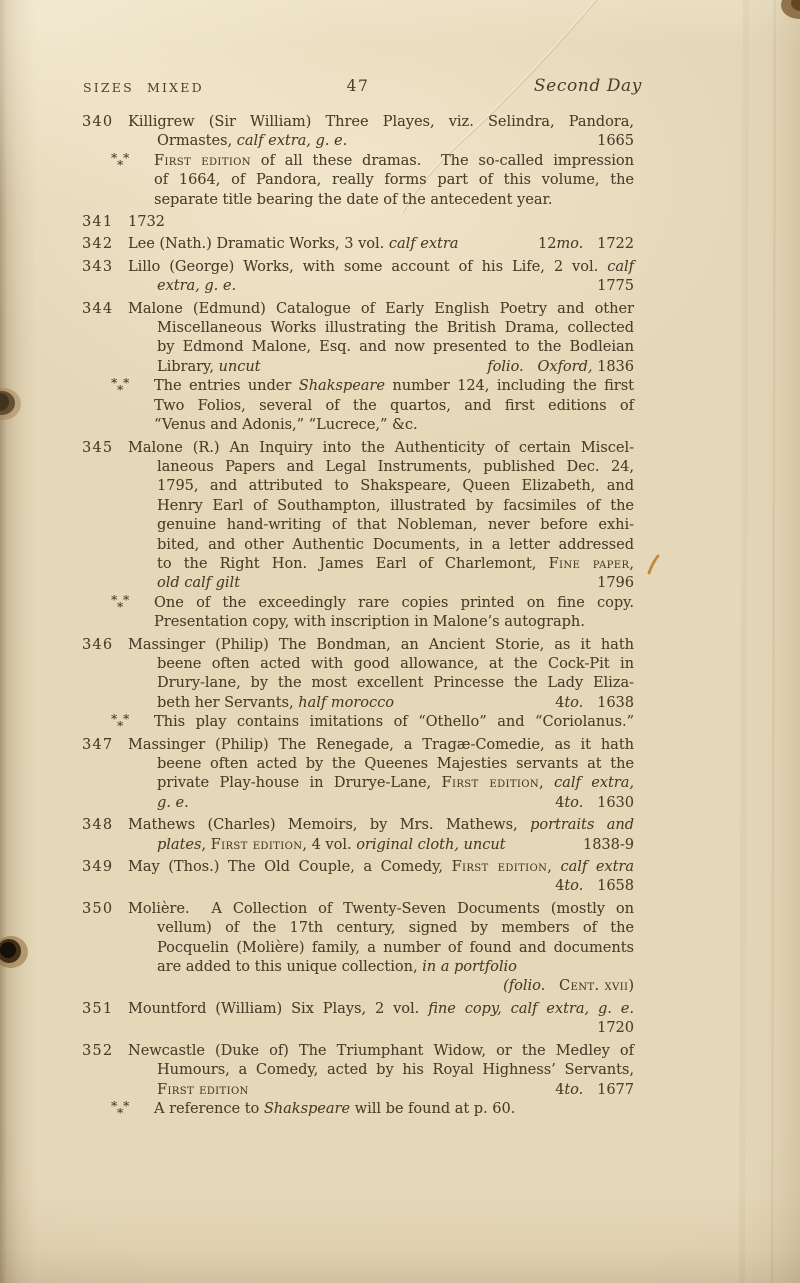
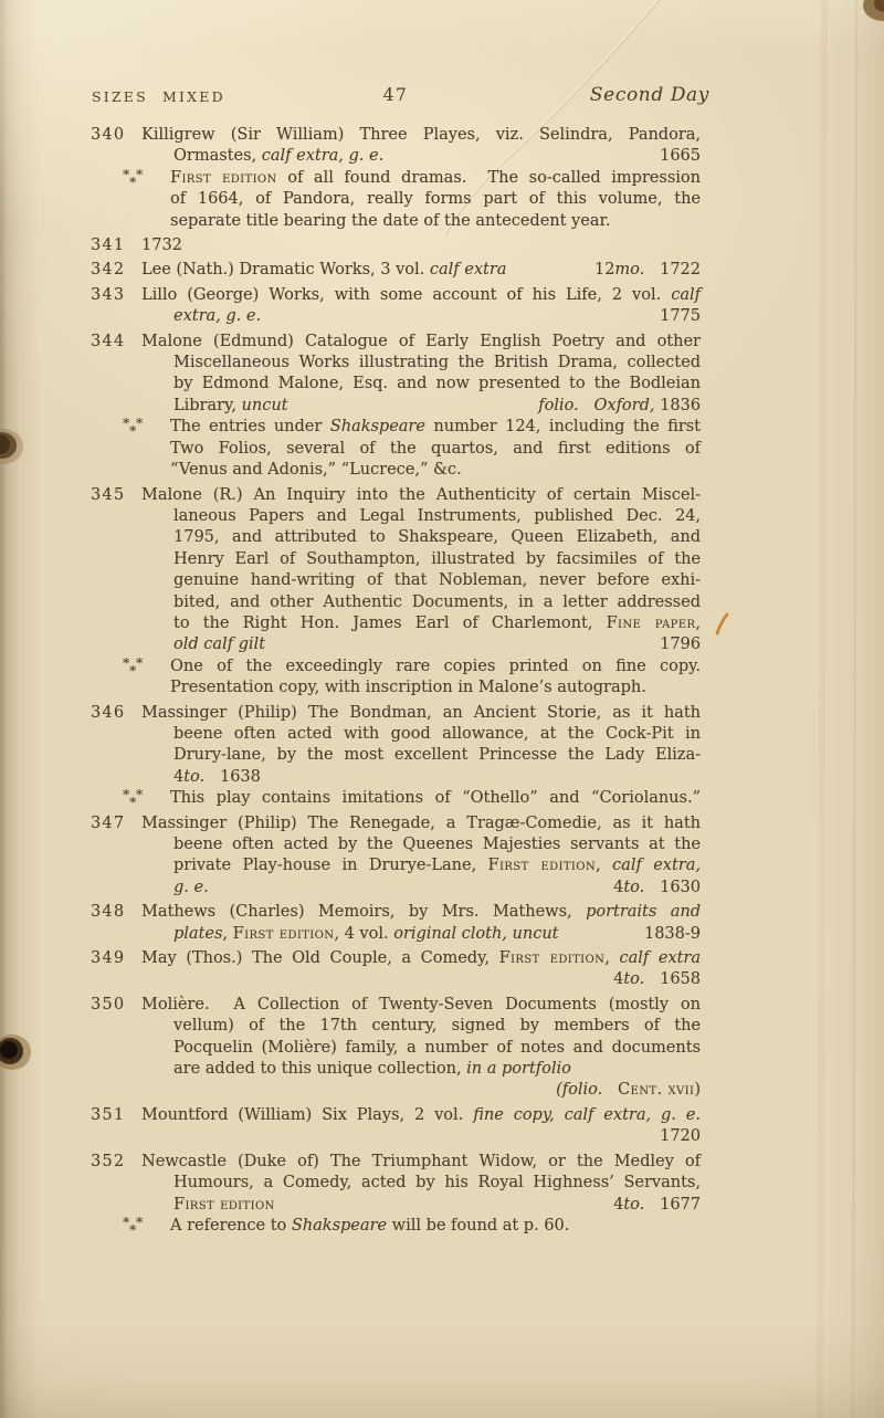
  SIZES MIXED
  47
  Second Day
  340
  Killigrew (Sir William) Three Playes, viz. Selindra, Pandora,
  Ormastes, calf extra, g. e.
  1665
  *
  *
  *
- First edition of all these dramas. The so-called impression
+ First edition of all found dramas. The so-called impression
  of 1664, of Pandora, really forms part of this volume, the
  separate title bearing the date of the antecedent year.
  341
  1732
  342
  Lee (Nath.) Dramatic Works, 3 vol. calf extra
  12mo. 1722
  343
  Lillo (George) Works, with some account of his Life, 2 vol. calf
  extra, g. e.
  1775
  344
  Malone (Edmund) Catalogue of Early English Poetry and other
  Miscellaneous Works illustrating the British Drama, collected
  by Edmond Malone, Esq. and now presented to the Bodleian
  Library, uncut
  folio. Oxford, 1836
  *
  *
  *
  The entries under Shakspeare number 124, including the first
  Two Folios, several of the quartos, and first editions of
  “Venus and Adonis,” “Lucrece,” &c.
  345
  Malone (R.) An Inquiry into the Authenticity of certain Miscel-
  laneous Papers and Legal Instruments, published Dec. 24,
  1795, and attributed to Shakspeare, Queen Elizabeth, and
  Henry Earl of Southampton, illustrated by facsimiles of the
  genuine hand-writing of that Nobleman, never before exhi-
  bited, and other Authentic Documents, in a letter addressed
  to the Right Hon. James Earl of Charlemont, Fine paper,
  old calf gilt
  1796
  *
  *
  *
  One of the exceedingly rare copies printed on fine copy.
  Presentation copy, with inscription in Malone’s autograph.
  346
  Massinger (Philip) The Bondman, an Ancient Storie, as it hath
  beene often acted with good allowance, at the Cock-Pit in
  Drury-lane, by the most excellent Princesse the Lady Eliza-
- beth her Servants, half morocco
  4to. 1638
  *
  *
  *
  This play contains imitations of “Othello” and “Coriolanus.”
  347
  Massinger (Philip) The Renegade, a Tragæ-Comedie, as it hath
  beene often acted by the Queenes Majesties servants at the
  private Play-house in Drurye-Lane, First edition, calf extra,
  g. e.
  4to. 1630
  348
  Mathews (Charles) Memoirs, by Mrs. Mathews, portraits and
  plates, First edition, 4 vol. original cloth, uncut
  1838-9
  349
  May (Thos.) The Old Couple, a Comedy, First edition, calf extra
  4to. 1658
  350
  Molière. A Collection of Twenty-Seven Documents (mostly on
  vellum) of the 17th century, signed by members of the
- Pocquelin (Molière) family, a number of found and documents
+ Pocquelin (Molière) family, a number of notes and documents
  are added to this unique collection, in a portfolio
  (folio. Cent. xvii)
  351
  Mountford (William) Six Plays, 2 vol. fine copy, calf extra, g. e.
  1720
  352
  Newcastle (Duke of) The Triumphant Widow, or the Medley of
  Humours, a Comedy, acted by his Royal Highness’ Servants,
  First edition
  4to. 1677
  *
  *
  *
  A reference to Shakspeare will be found at p. 60.
